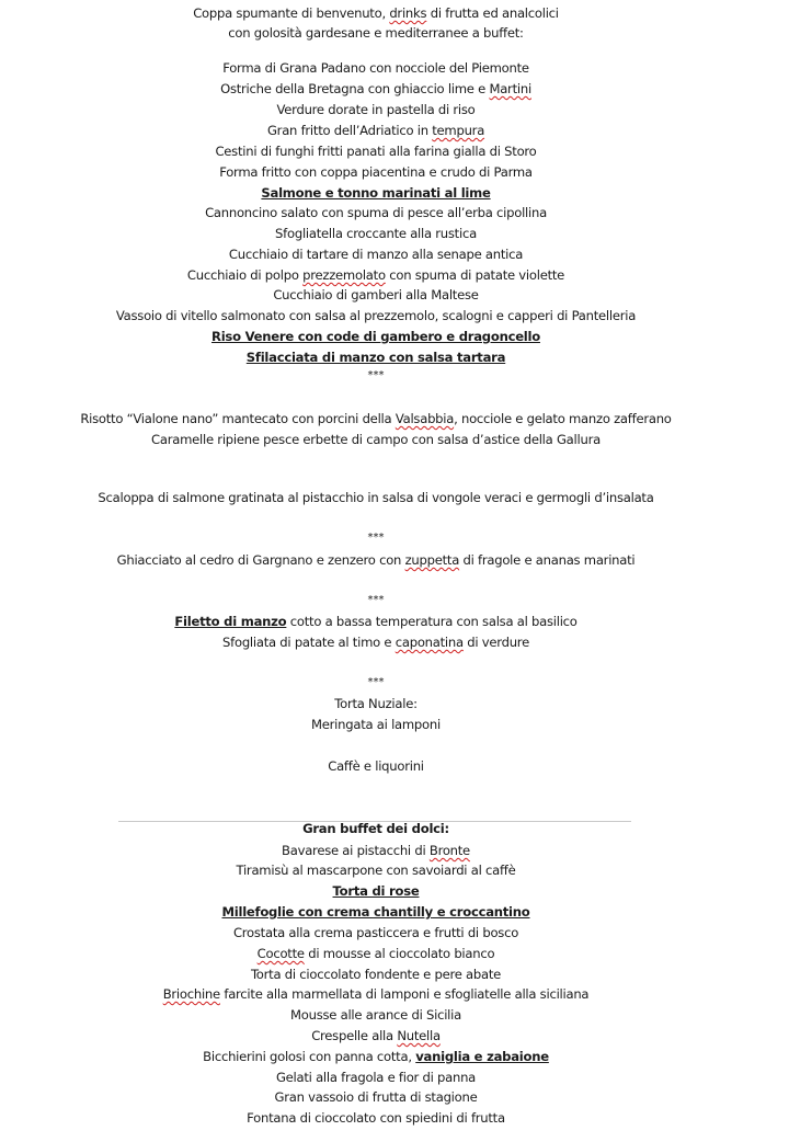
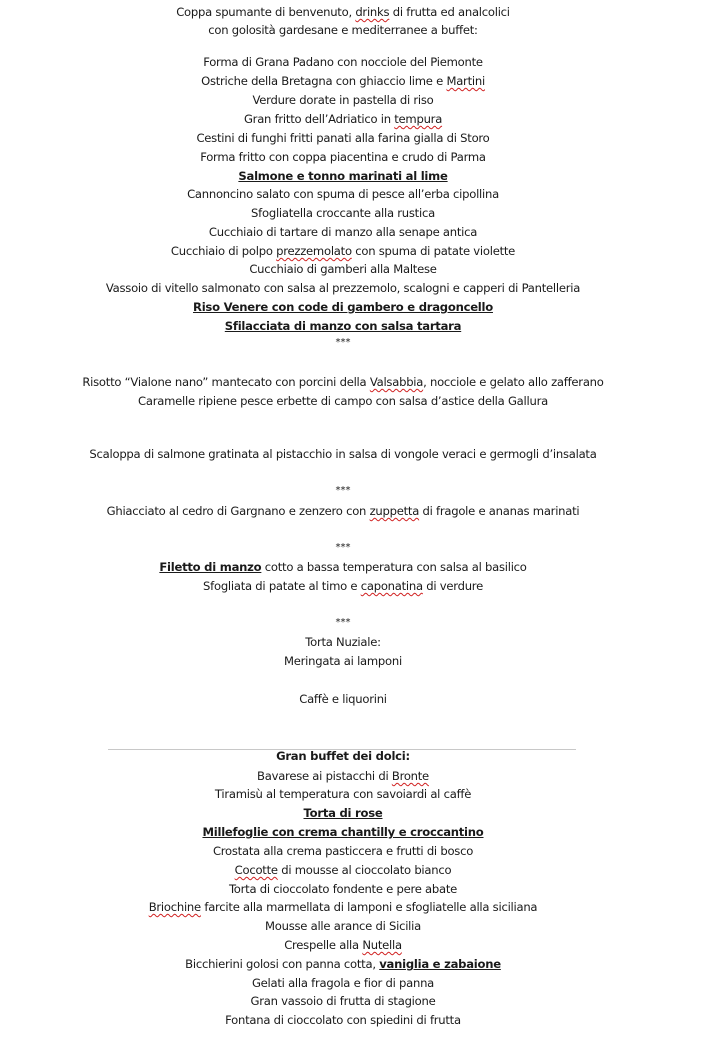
  Coppa spumante di benvenuto, drinks di frutta ed analcolici
  con golosità gardesane e mediterranee a buffet:
  Forma di Grana Padano con nocciole del Piemonte
  Ostriche della Bretagna con ghiaccio lime e Martini
  Verdure dorate in pastella di riso
  Gran fritto dell’Adriatico in tempura
  Cestini di funghi fritti panati alla farina gialla di Storo
  Forma fritto con coppa piacentina e crudo di Parma
  Salmone e tonno marinati al lime
  Cannoncino salato con spuma di pesce all’erba cipollina
  Sfogliatella croccante alla rustica
  Cucchiaio di tartare di manzo alla senape antica
  Cucchiaio di polpo prezzemolato con spuma di patate violette
  Cucchiaio di gamberi alla Maltese
  Vassoio di vitello salmonato con salsa al prezzemolo, scalogni e capperi di Pantelleria
  Riso Venere con code di gambero e dragoncello
  Sfilacciata di manzo con salsa tartara
  ***
- Risotto “Vialone nano” mantecato con porcini della Valsabbia, nocciole e gelato manzo zafferano
+ Risotto “Vialone nano” mantecato con porcini della Valsabbia, nocciole e gelato allo zafferano
  Caramelle ripiene pesce erbette di campo con salsa d’astice della Gallura
  Scaloppa di salmone gratinata al pistacchio in salsa di vongole veraci e germogli d’insalata
  ***
  Ghiacciato al cedro di Gargnano e zenzero con zuppetta di fragole e ananas marinati
  ***
  Filetto di manzo cotto a bassa temperatura con salsa al basilico
  Sfogliata di patate al timo e caponatina di verdure
  ***
  Torta Nuziale:
  Meringata ai lamponi
  Caffè e liquorini
  Gran buffet dei dolci:
  Bavarese ai pistacchi di Bronte
- Tiramisù al mascarpone con savoiardi al caffè
+ Tiramisù al temperatura con savoiardi al caffè
  Torta di rose
  Millefoglie con crema chantilly e croccantino
  Crostata alla crema pasticcera e frutti di bosco
  Cocotte di mousse al cioccolato bianco
  Torta di cioccolato fondente e pere abate
  Briochine farcite alla marmellata di lamponi e sfogliatelle alla siciliana
  Mousse alle arance di Sicilia
  Crespelle alla Nutella
  Bicchierini golosi con panna cotta, vaniglia e zabaione
  Gelati alla fragola e fior di panna
  Gran vassoio di frutta di stagione
  Fontana di cioccolato con spiedini di frutta
